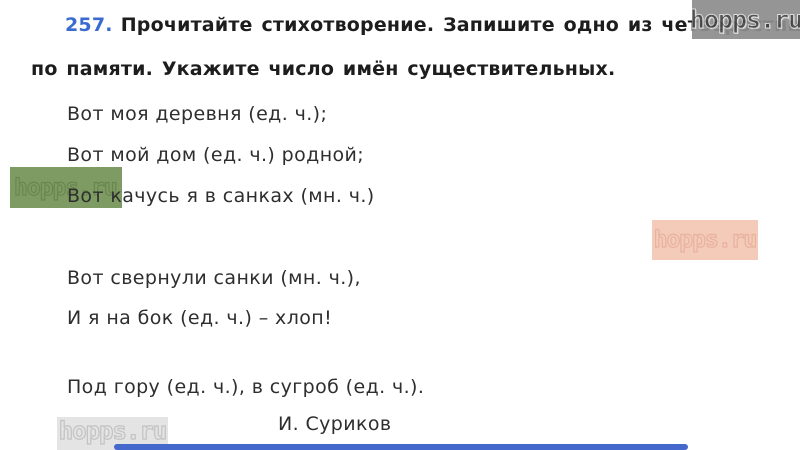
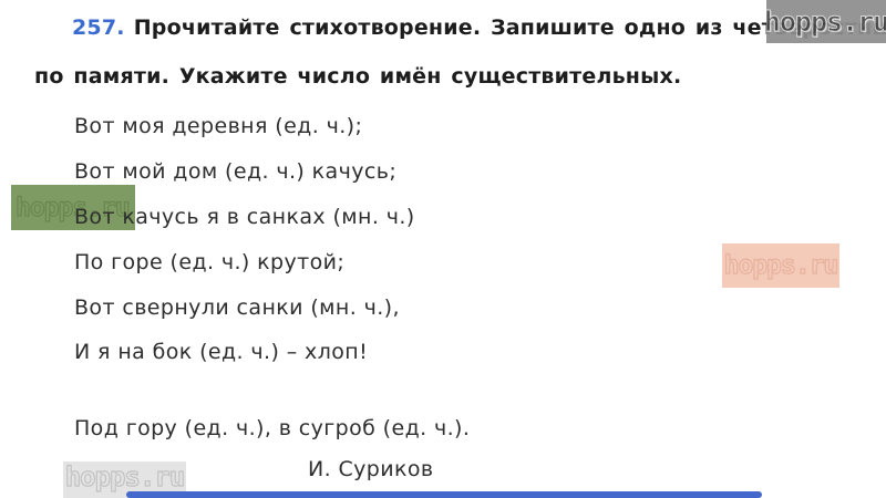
  257. Прочитайте стихотворение. Запишите одно из че
  по памяти. Укажите число имён существительных.
  Вот моя деревня (ед. ч.);
- Вот мой дом (ед. ч.) родной;
+ Вот мой дом (ед. ч.) качусь;
  Вот качусь я в санках (мн. ч.)
+ По горе (ед. ч.) крутой;
  Вот свернули санки (мн. ч.),
  И я на бок (ед. ч.) – хлоп!
  Под гору (ед. ч.), в сугроб (ед. ч.).
  И. Суриков
  hopps.ru
  hopps.ru
  hopps.ru
  hopps.ru
